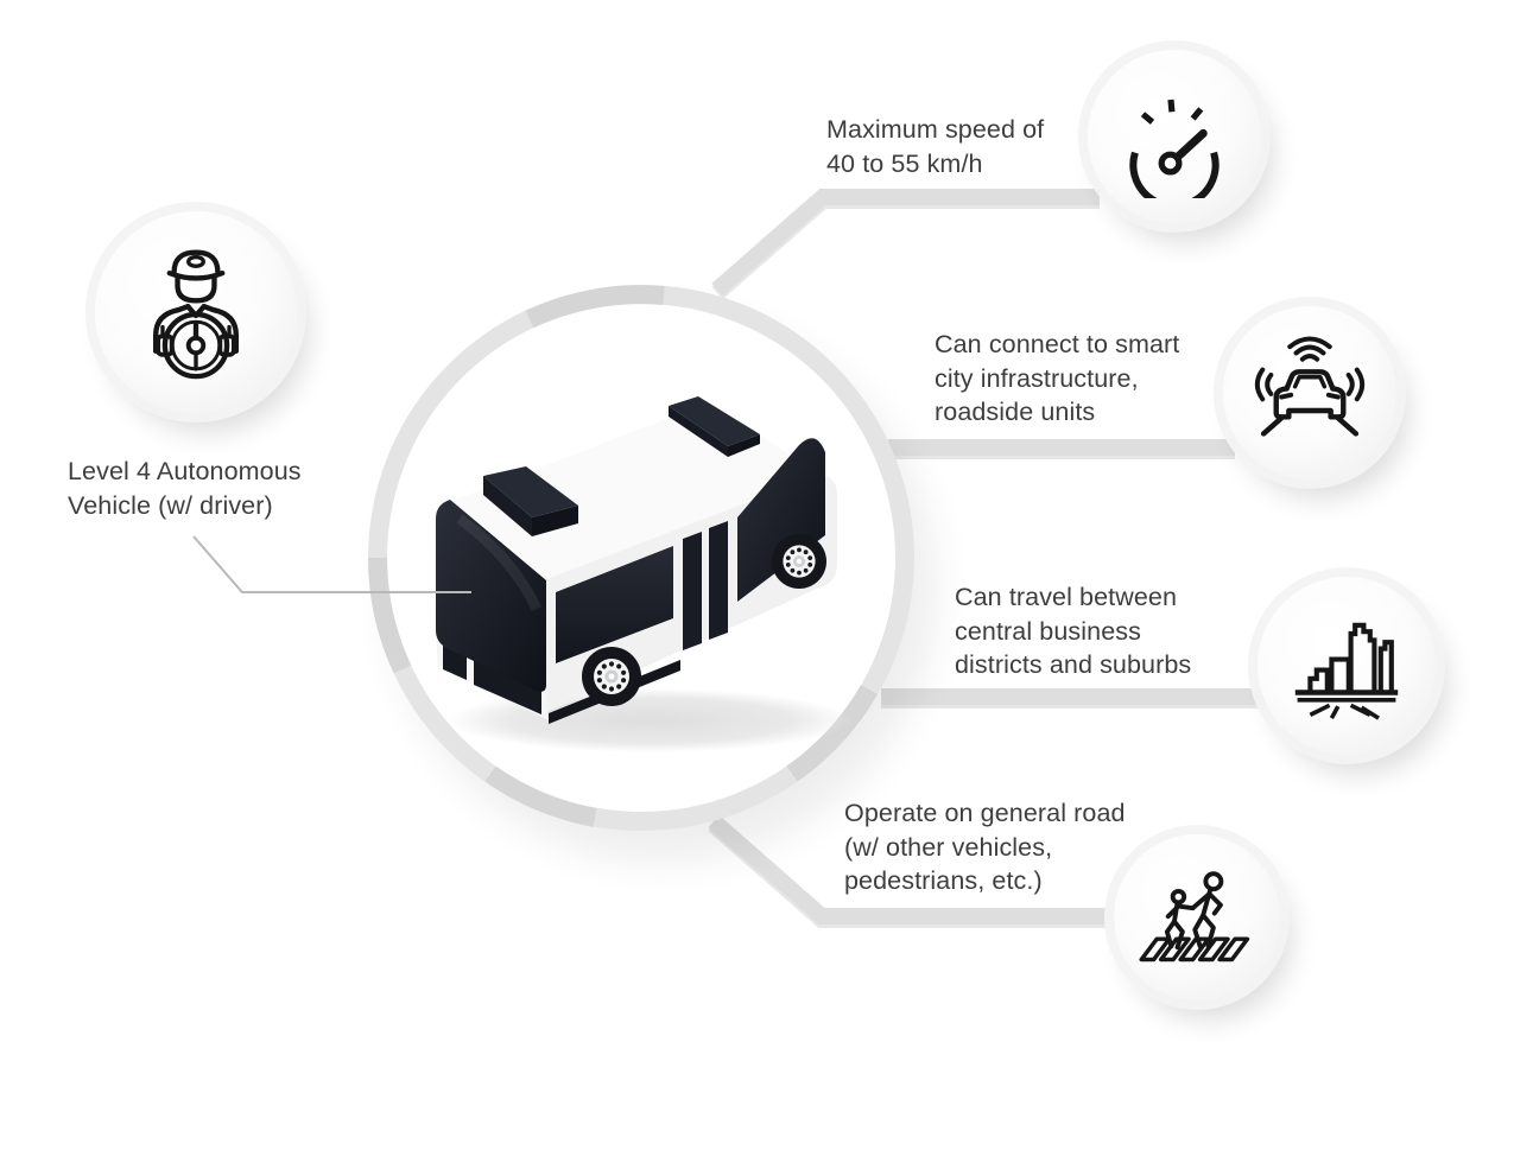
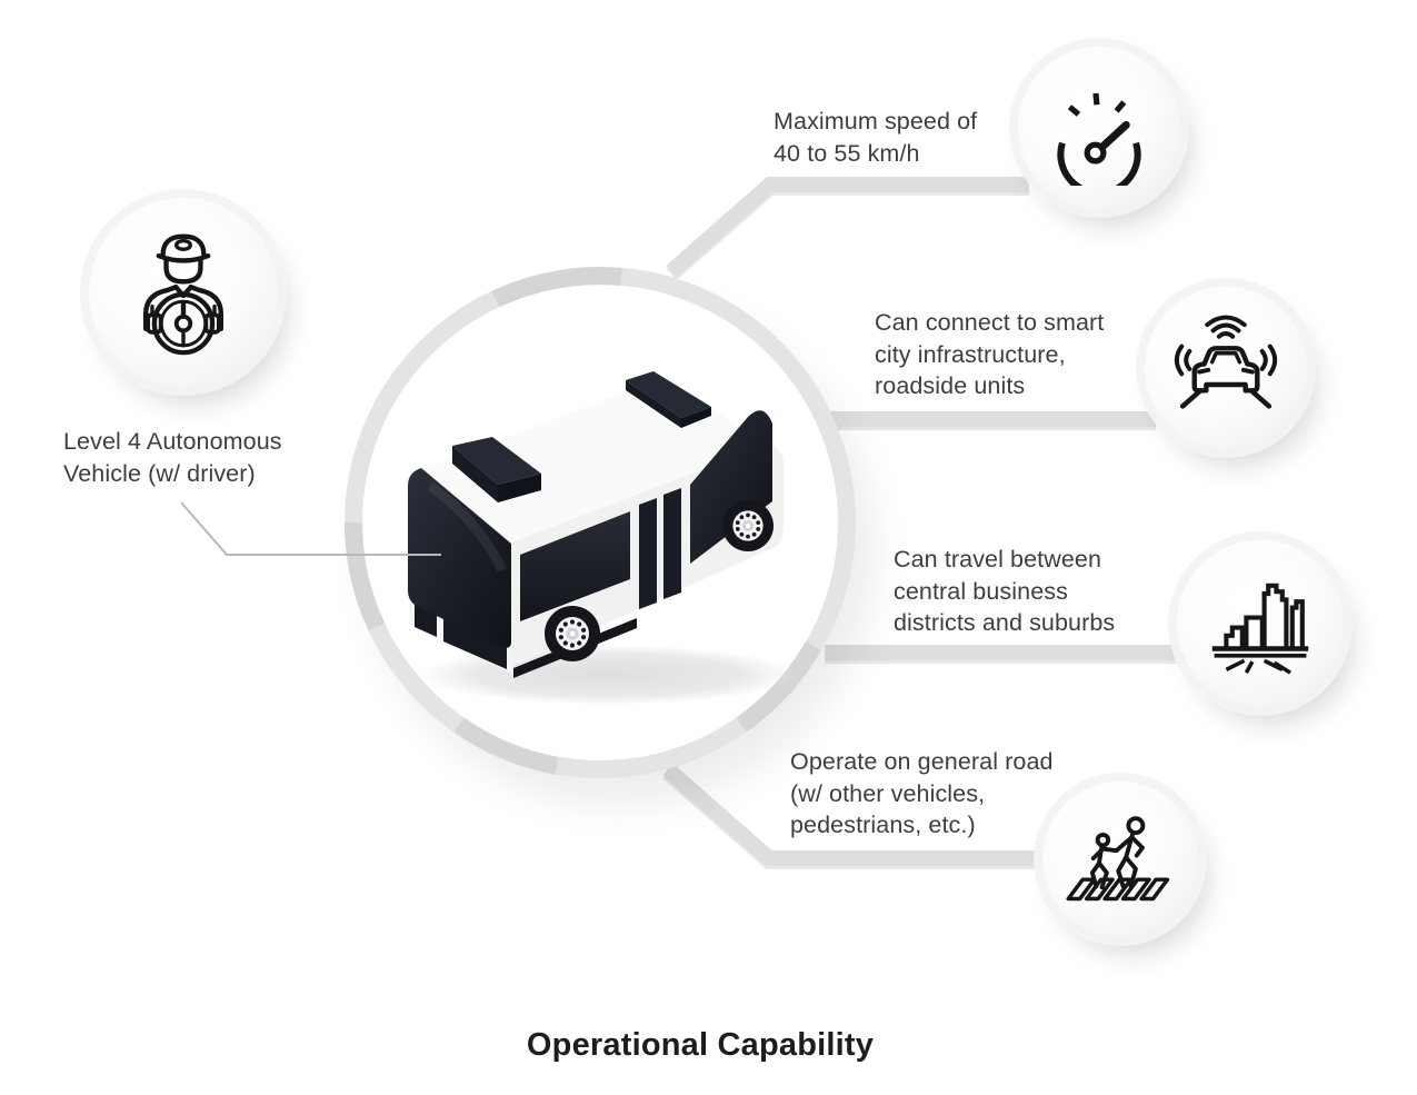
  Level 4 Autonomous
  Vehicle (w/ driver)
  Maximum speed of
  40 to 55 km/h
  Can connect to smart
  city infrastructure,
  roadside units
  Can travel between
  central business
  districts and suburbs
  Operate on general road
  (w/ other vehicles,
  pedestrians, etc.)
+ Operational Capability
